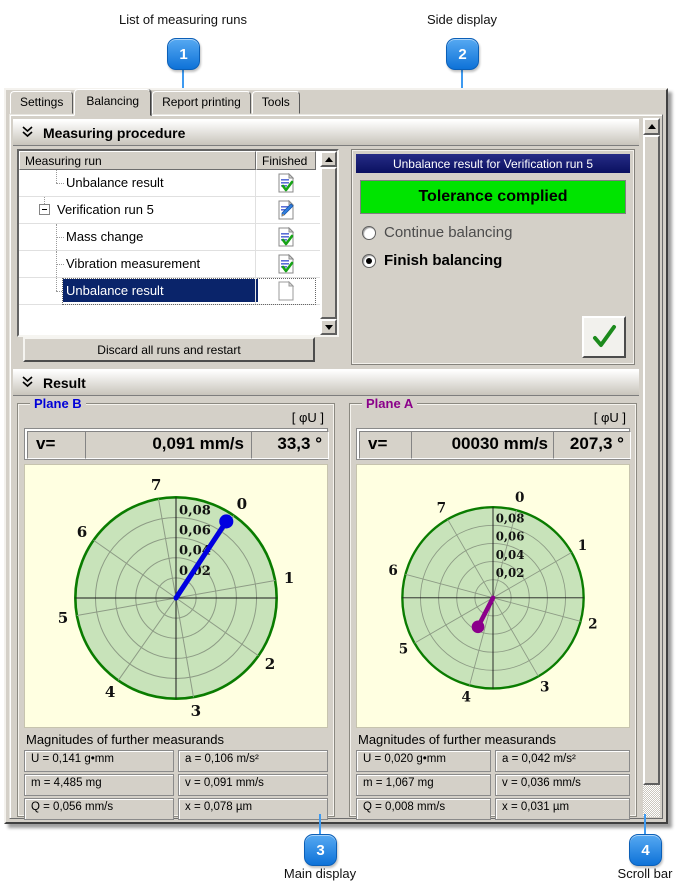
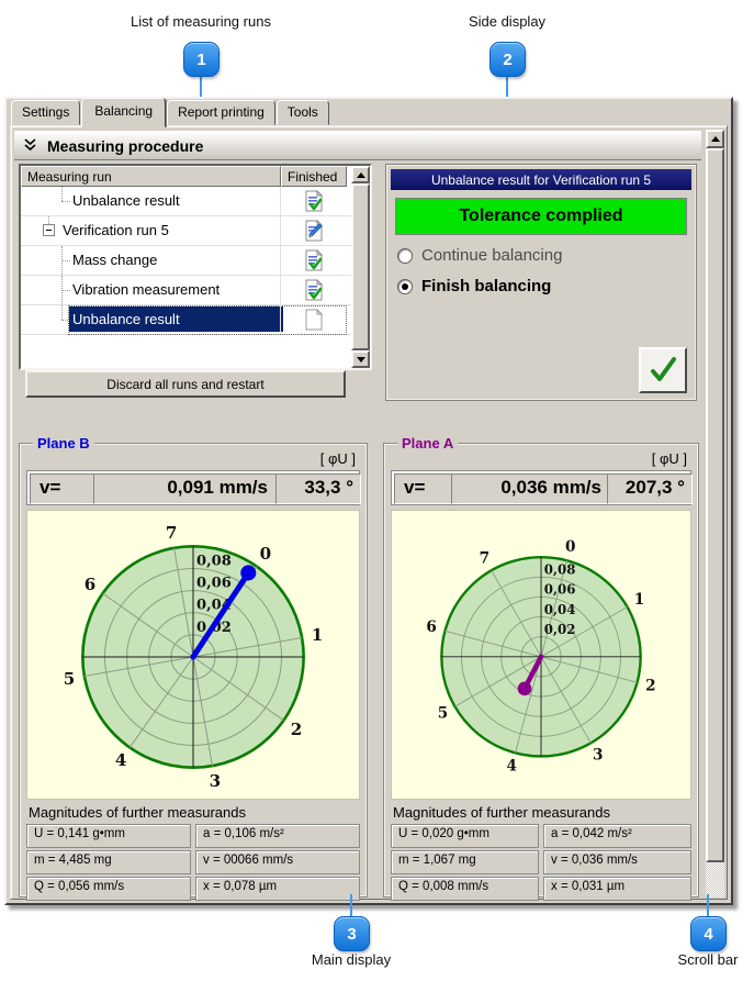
  List of measuring runs
  Side display
  1
  2
  Settings
  Balancing
  Report printing
  Tools
  Measuring procedure
  Measuring run
  Finished
  Unbalance result
  Verification run 5
  Mass change
  Vibration measurement
  Unbalance result
  Discard all runs and restart
  Unbalance result for Verification run 5
  Tolerance complied
  Continue balancing
  Finish balancing
- Result
  Plane B
  [ φU ]
  v=
  0,091 mm/s
  33,3 °
  0
  1
  2
  3
  4
  5
  6
  7
  0,02
  0,0
  0,06
  0,08
  Magnitudes of further measurands
  U = 0,141 g•mm
  a = 0,106 m/s²
  m = 4,485 mg
- v = 0,091 mm/s
+ v = 00066 mm/s
  Q = 0,056 mm/s
  x = 0,078 µm
  Plane A
  [ φU ]
  v=
- 00030 mm/s
+ 0,036 mm/s
  207,3 °
  0
  1
  2
  3
  4
  5
  6
  7
  0,02
  0,04
  0,06
  0,08
  Magnitudes of further measurands
  U = 0,020 g•mm
  a = 0,042 m/s²
  m = 1,067 mg
  v = 0,036 mm/s
  Q = 0,008 mm/s
  x = 0,031 µm
  3
  4
  Main display
  Scroll bar
